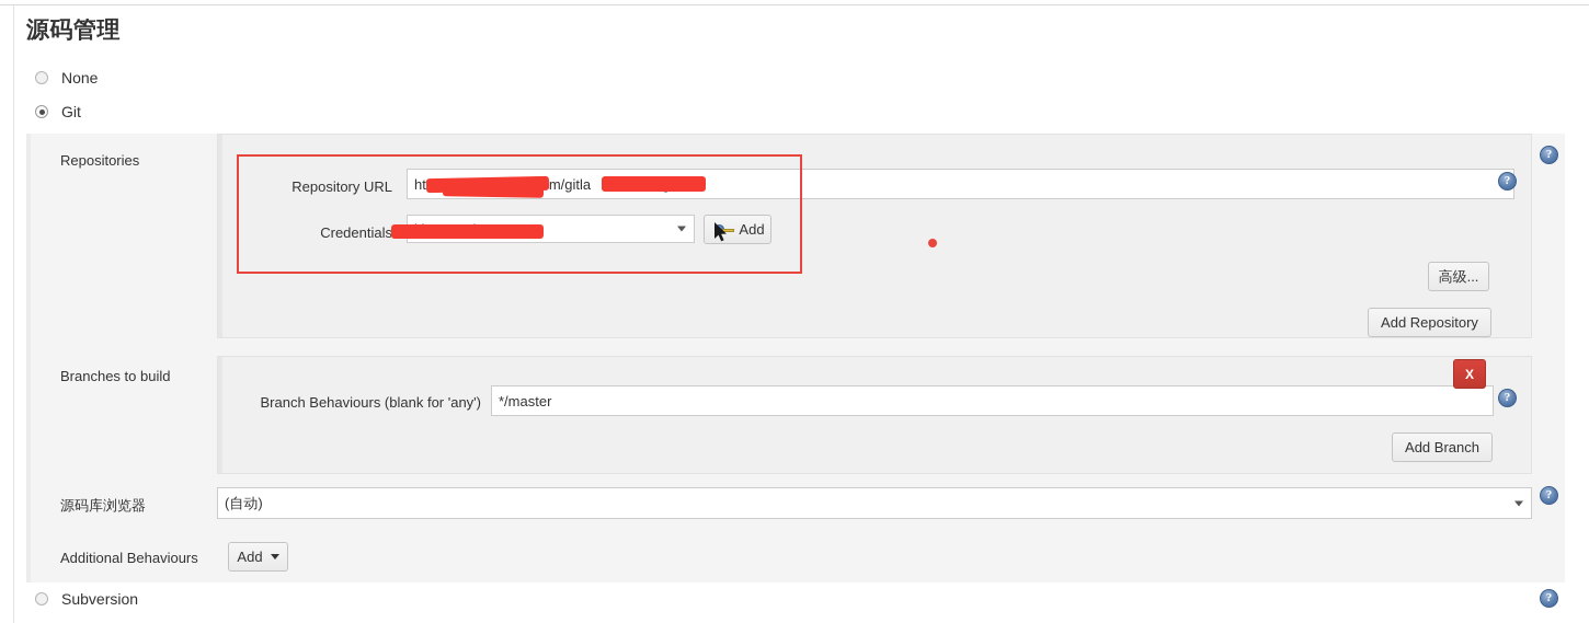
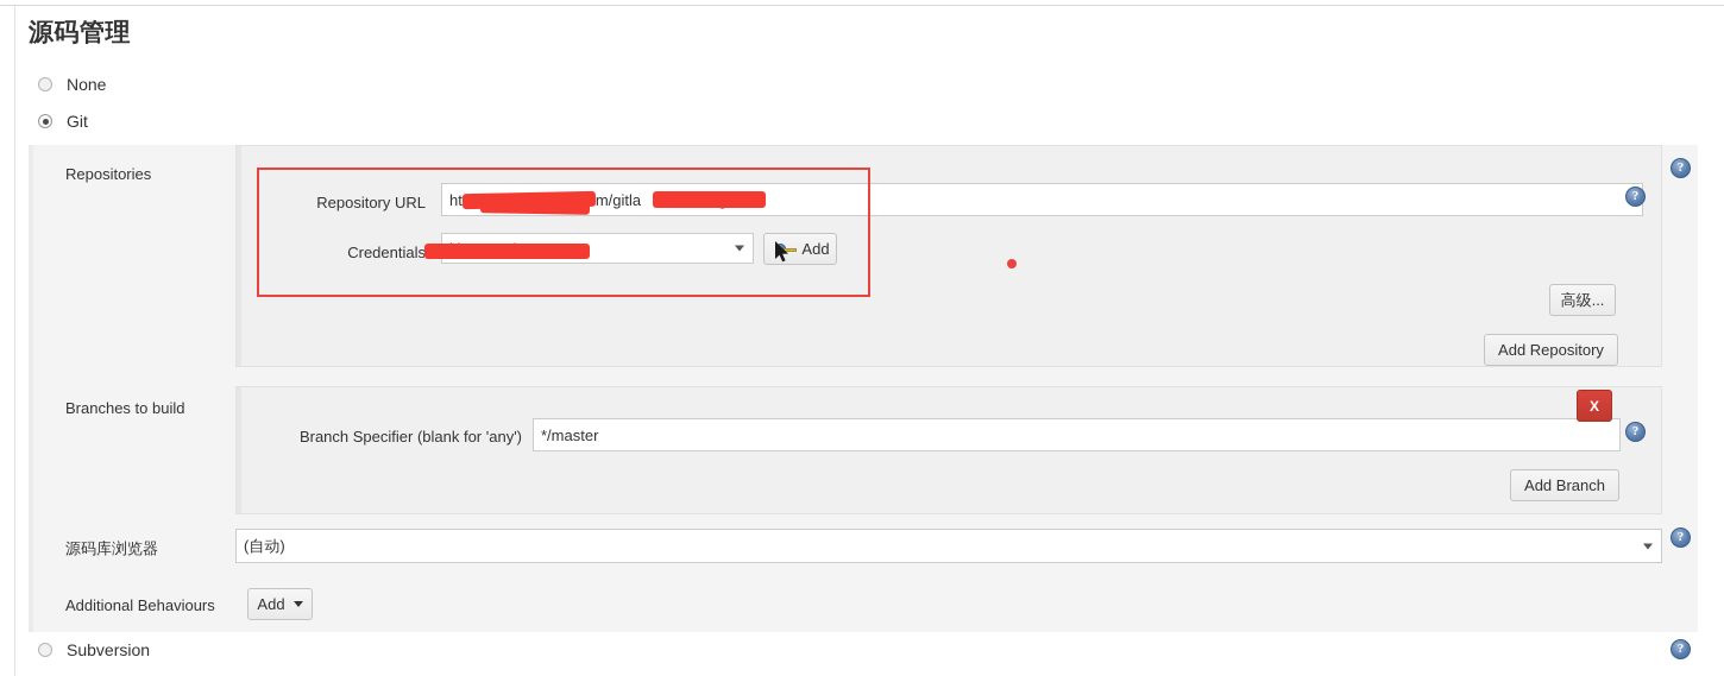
  源码管理
  None
  Git
  Repositories
  Repository URL
  Credentials
  Add
  高级...
  Add Repository
  Branches to build
- Branch Behaviours (blank for 'any')
+ Branch Specifier (blank for 'any')
  */master
  X
  Add Branch
  源码库浏览器
  (自动)
  Additional Behaviours
  Add
  Subversion
